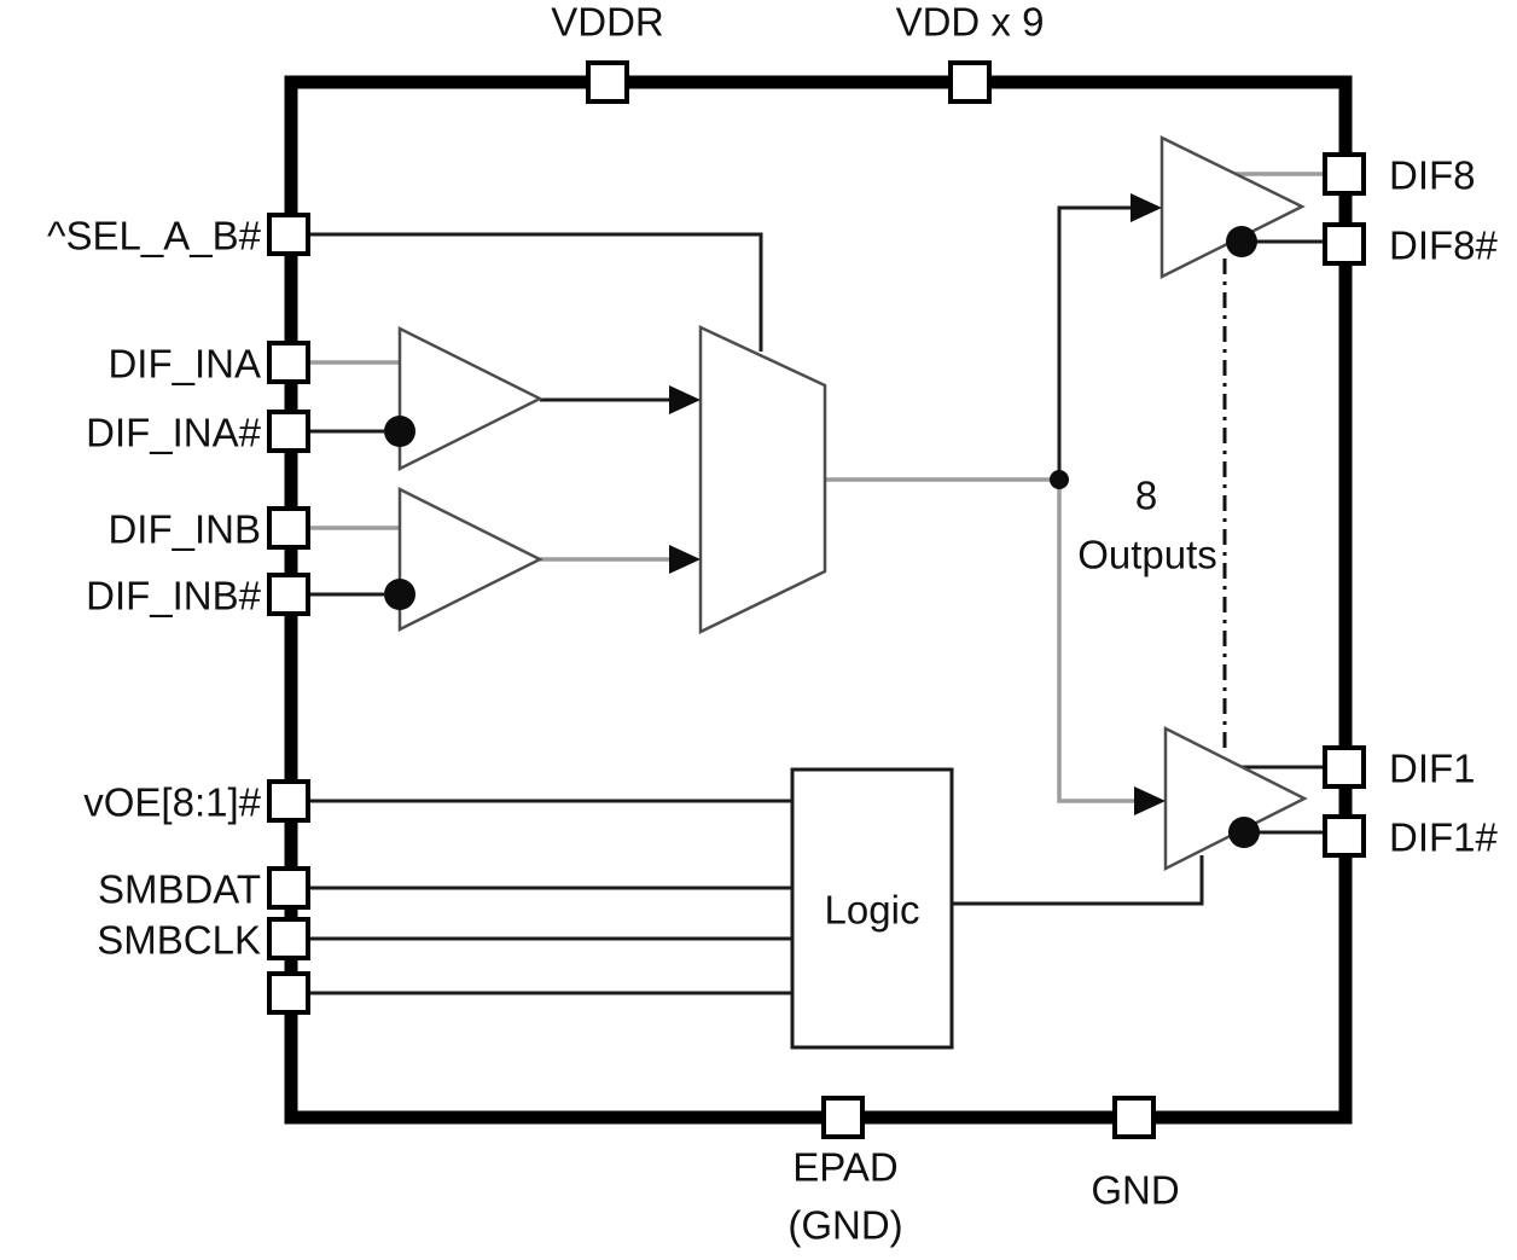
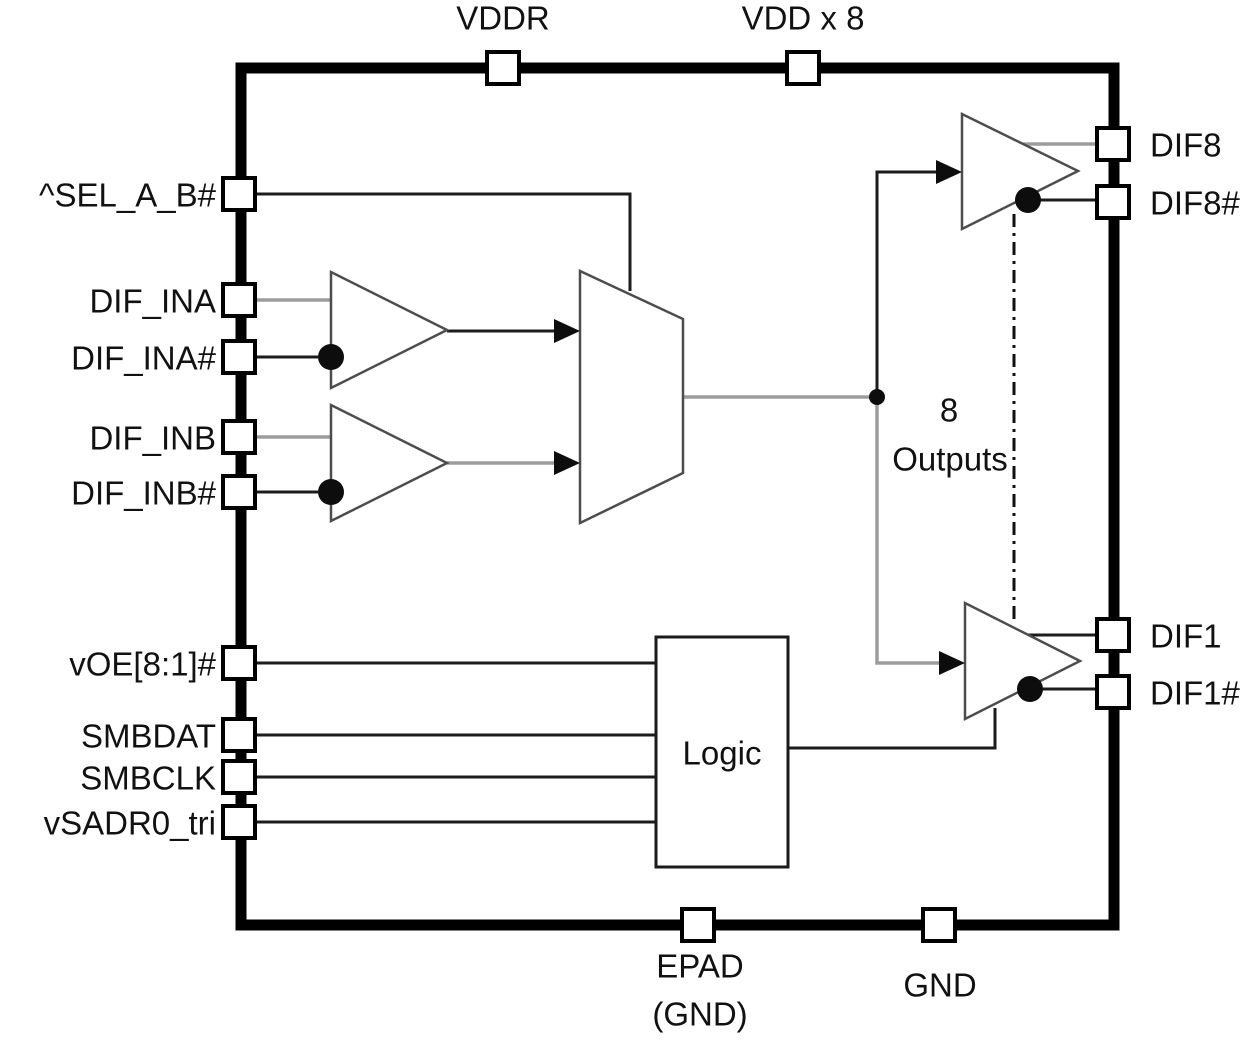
  VDDR
- VDD x 9
+ VDD x 8
  ^SEL_A_B#
  DIF_INA
  DIF_INA#
  DIF_INB
  DIF_INB#
  vOE[8:1]#
  SMBDAT
  SMBCLK
+ vSADR0_tri
  DIF8
  DIF8#
  DIF1
  DIF1#
  EPAD
  (GND)
  GND
  8
  Outputs
  Logic
